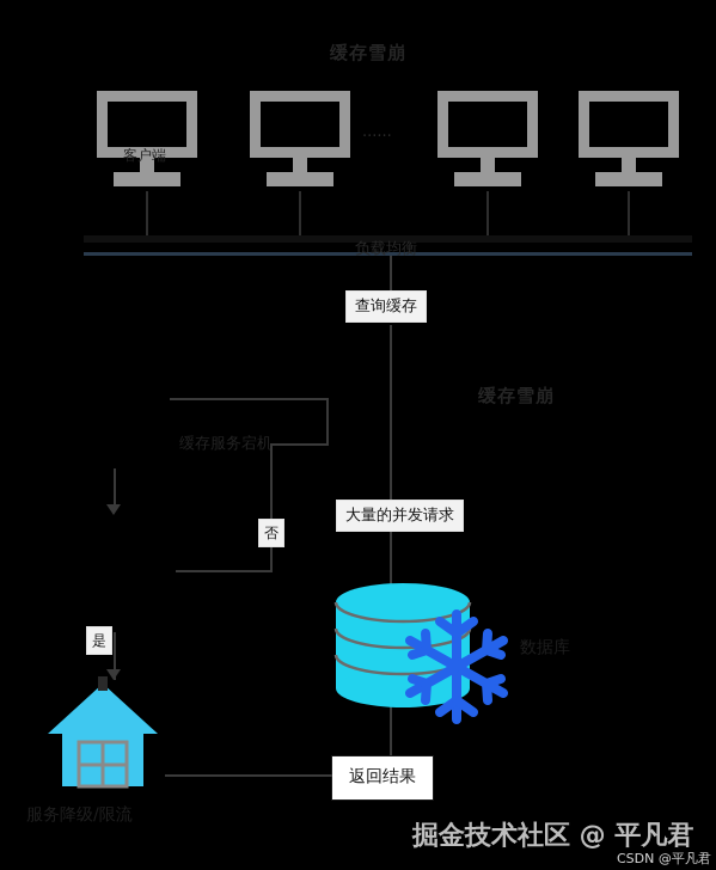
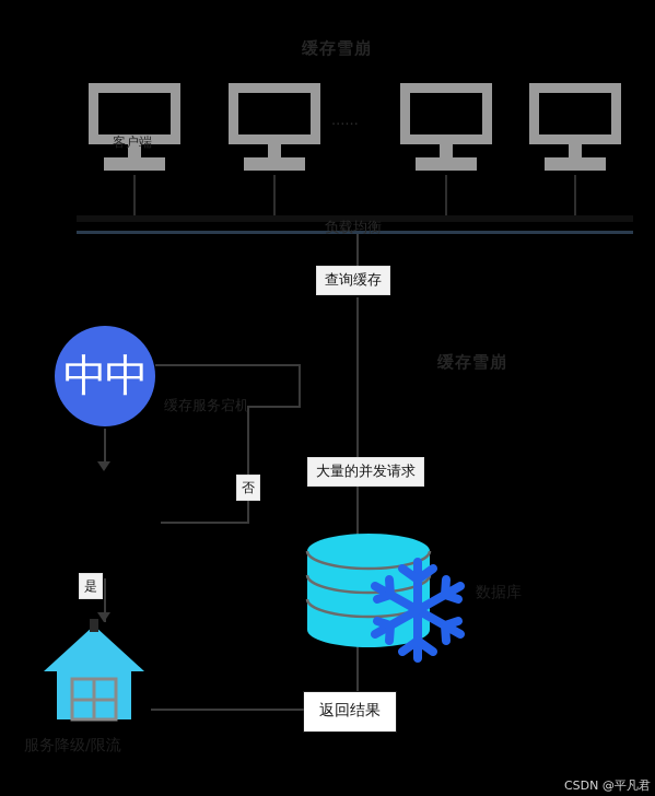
  缓存雪崩
  客户端
  ......
  负载均衡
  查询缓存
  缓存雪崩
  大量的并发请求
+ 中中
  缓存服务宕机
  否
  是
  服务降级/限流
  数据库
  返回结果
- 掘金技术社区 @ 平凡君
  CSDN @平凡君
